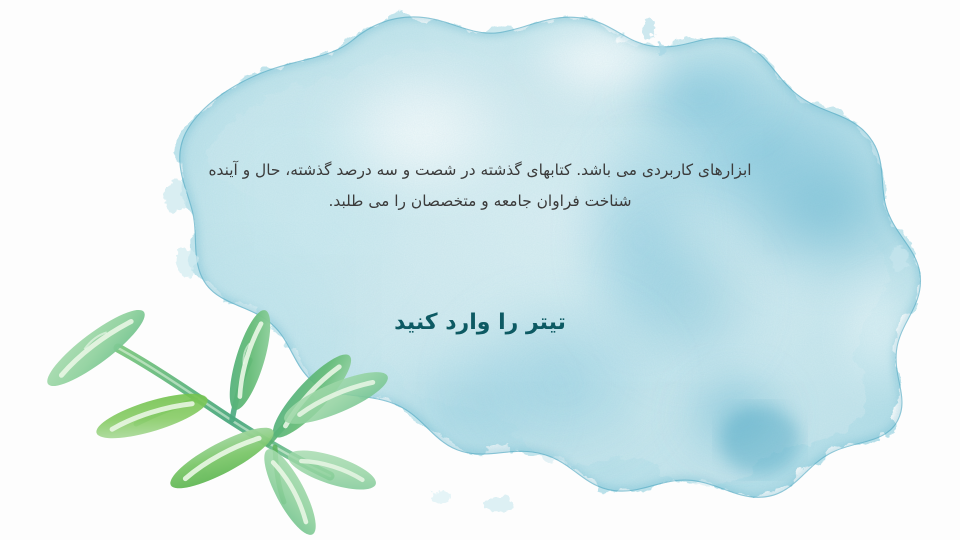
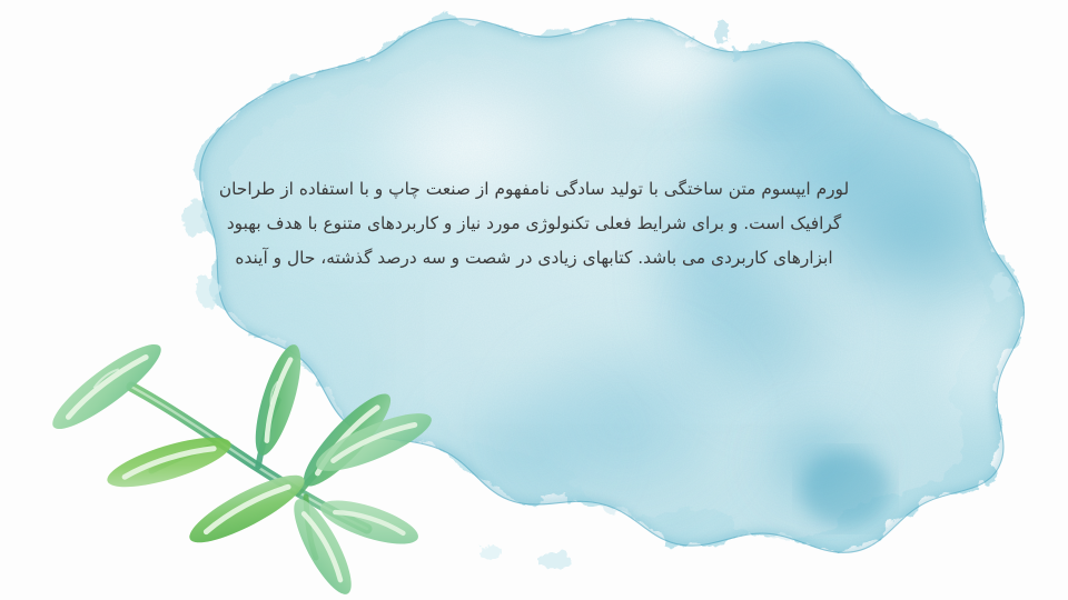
+ لورم ایپسوم متن ساختگی با تولید سادگی نامفهوم از صنعت چاپ و با استفاده از طراحان
+ گرافیک است. و برای شرایط فعلی تکنولوژی مورد نیاز و کاربردهای متنوع با هدف بهبود
- ابزارهای کاربردی می باشد. کتابهای گذشته در شصت و سه درصد گذشته، حال و آینده
+ ابزارهای کاربردی می باشد. کتابهای زیادی در شصت و سه درصد گذشته، حال و آینده
- شناخت فراوان جامعه و متخصصان را می طلبد.
- تیتر را وارد کنید
